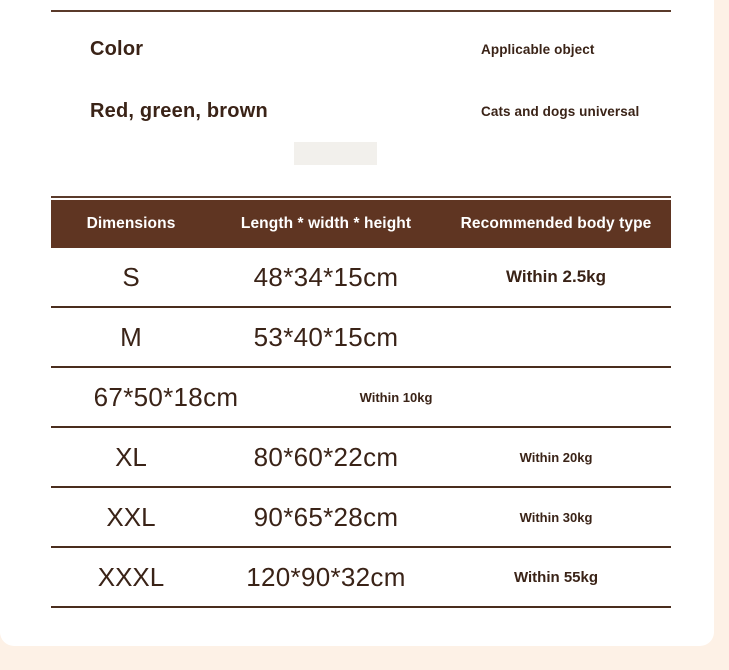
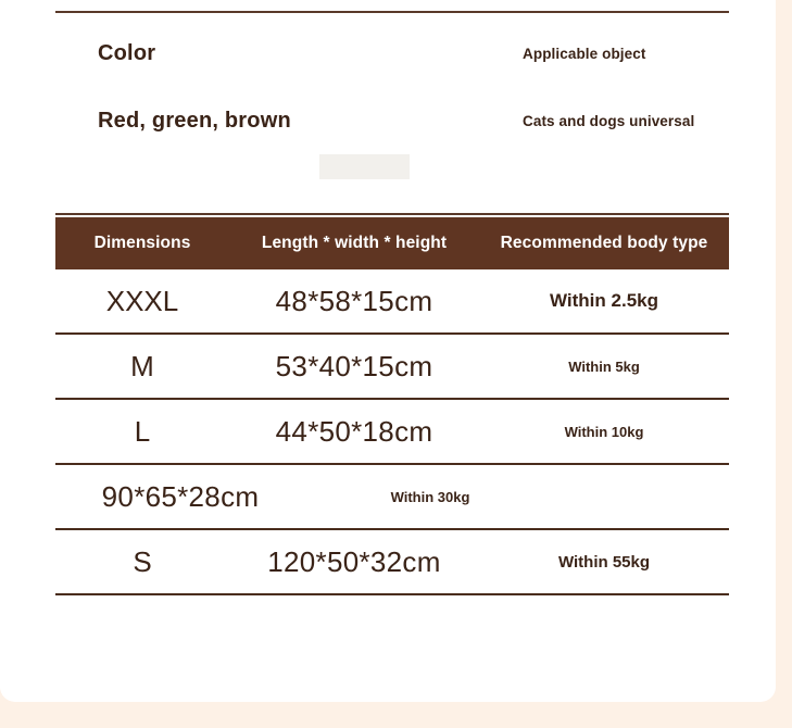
  Color
  Applicable object
  Red, green, brown
  Cats and dogs universal
  Dimensions
  Length * width * height
  Recommended body type
- S
+ XXXL
- 48*34*15cm
+ 48*58*15cm
  Within 2.5kg
  M
  53*40*15cm
+ Within 5kg
+ L
- 67*50*18cm
+ 44*50*18cm
  Within 10kg
- XL
- 80*60*22cm
- Within 20kg
- XXL
  90*65*28cm
  Within 30kg
- XXXL
+ S
- 120*90*32cm
+ 120*50*32cm
  Within 55kg
